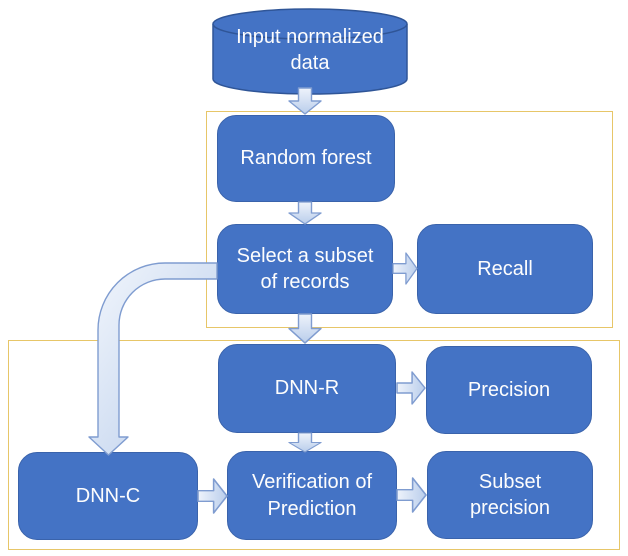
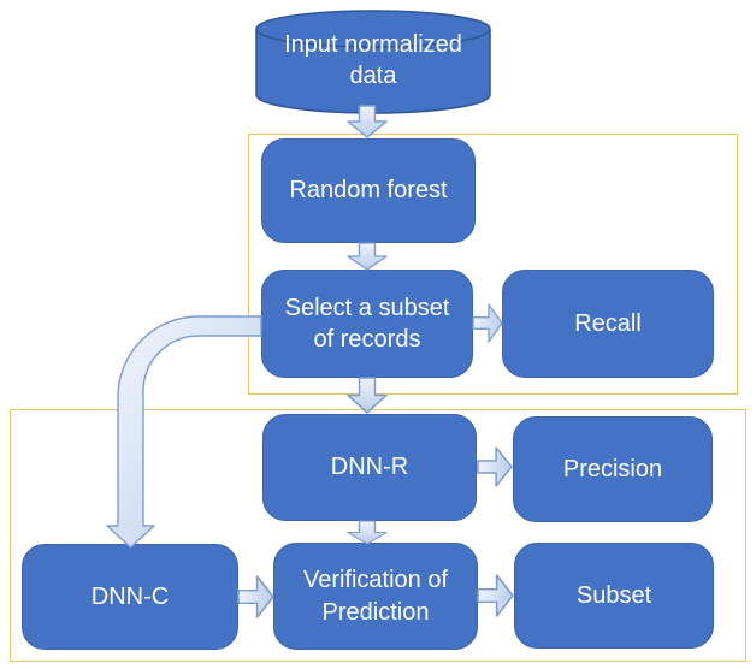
  Input normalized
  data
  Random forest
  Select a subset
  of records
  Recall
  DNN-R
  Precision
  DNN-C
  Verification of
  Prediction
  Subset
- precision
